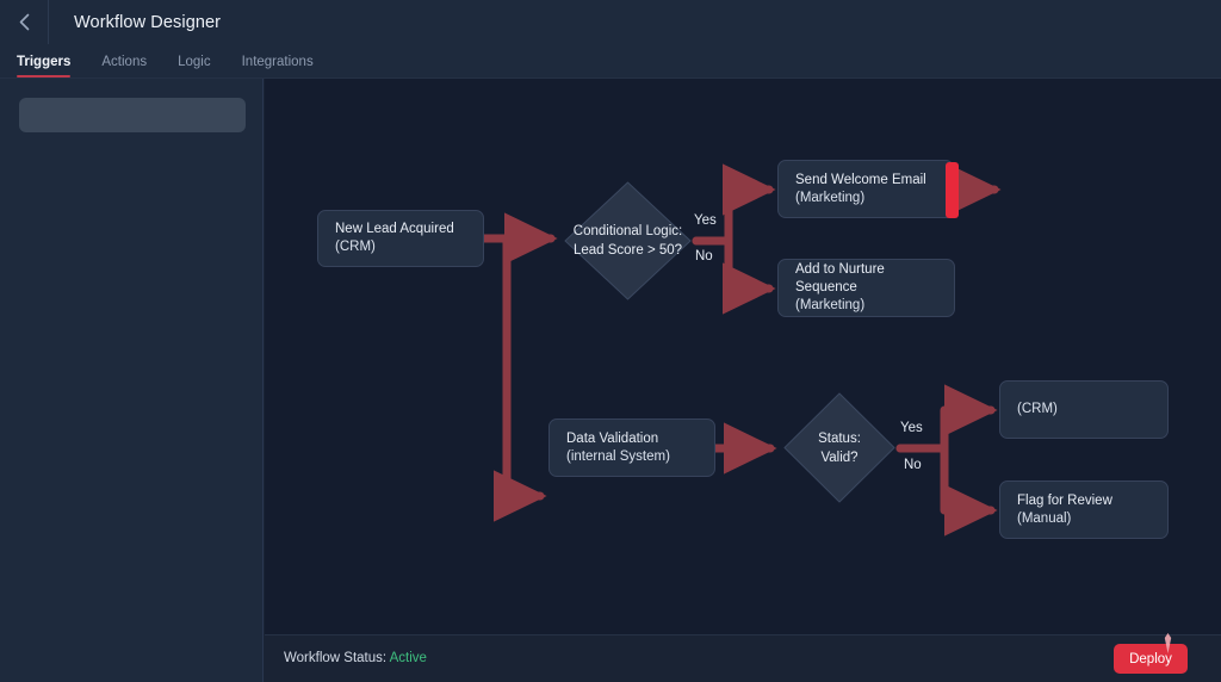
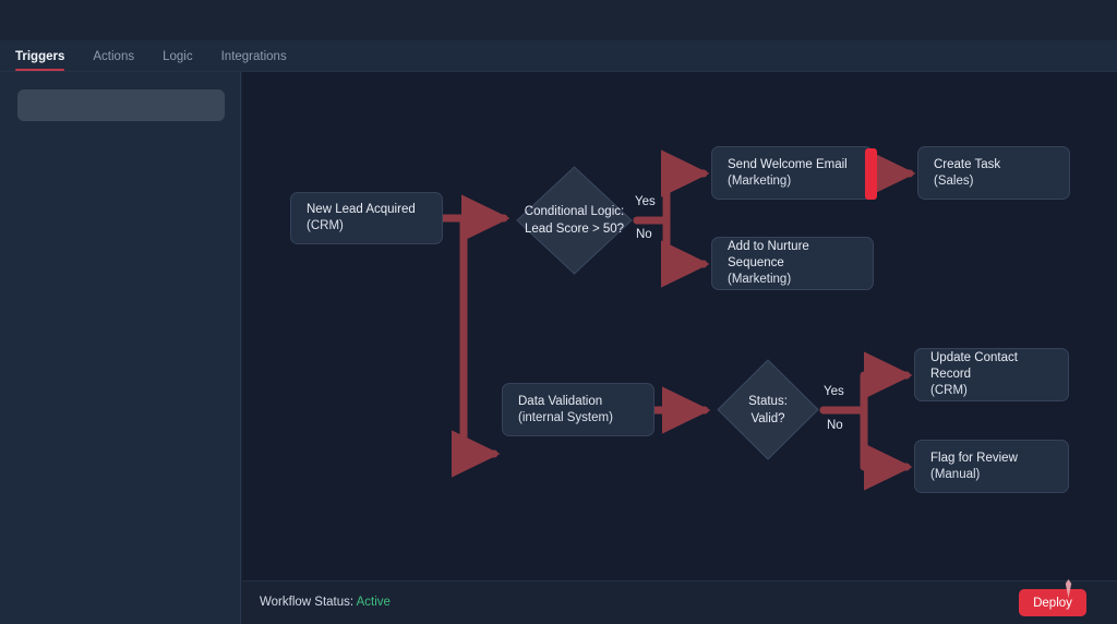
- Workflow Designer
  Triggers
  Actions
  Logic
  Integrations
  New Lead Acquired
  (CRM)
  Send Welcome Email
  (Marketing)
+ Create Task
+ (Sales)
  Add to Nurture Sequence
  (Marketing)
  Data Validation
  (internal System)
+ Update Contact Record
  (CRM)
  Flag for Review
  (Manual)
  Conditional Logic:
  Lead Score > 50?
  Status:
  Valid?
  Yes
  No
  Yes
  No
  Workflow Status: Active
  Deploy
